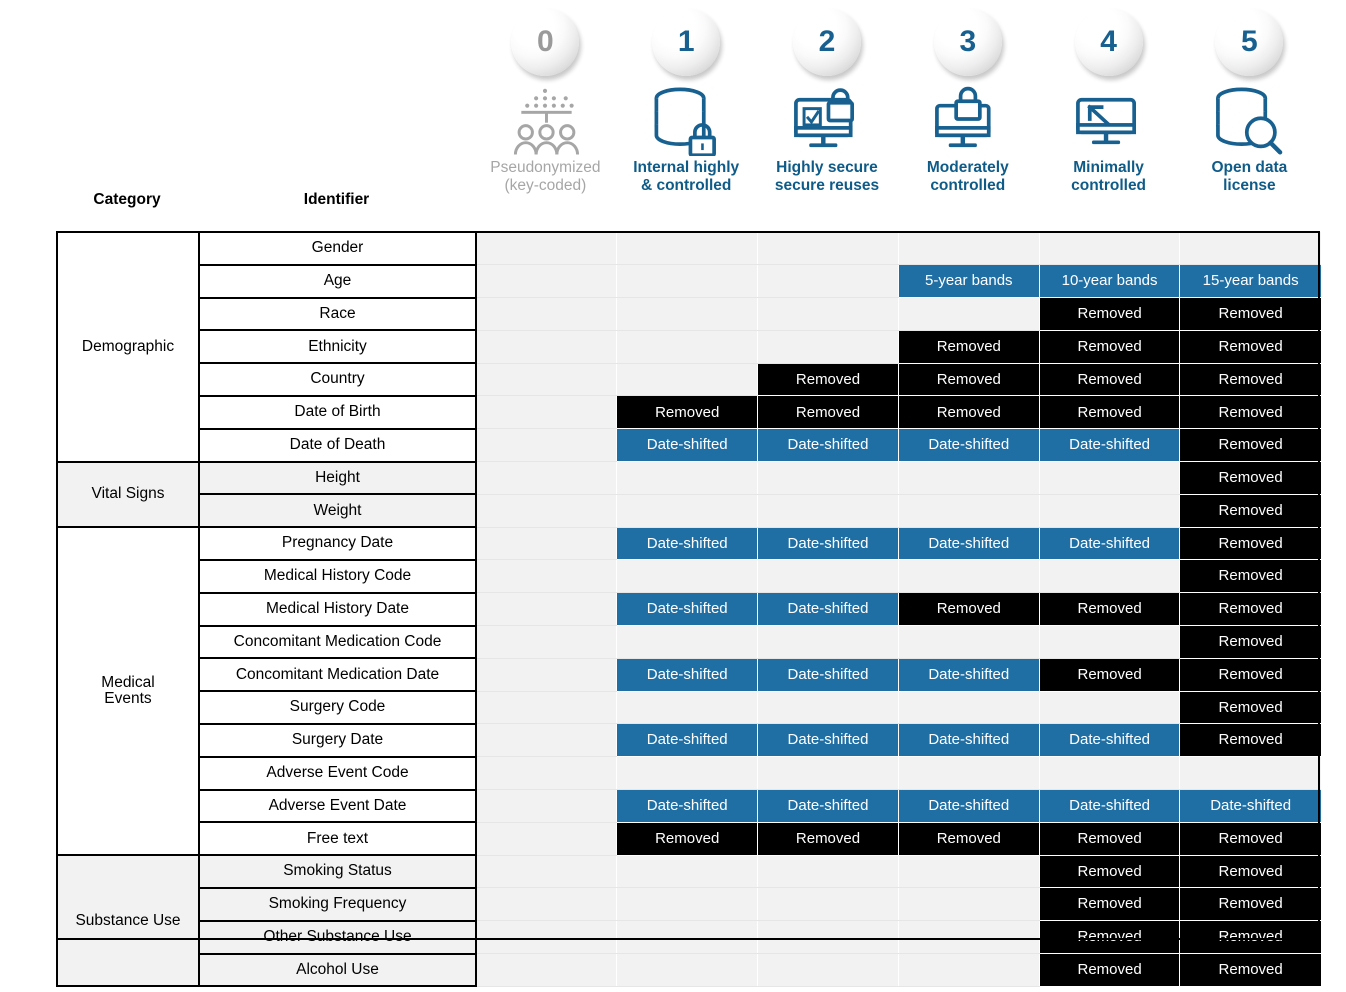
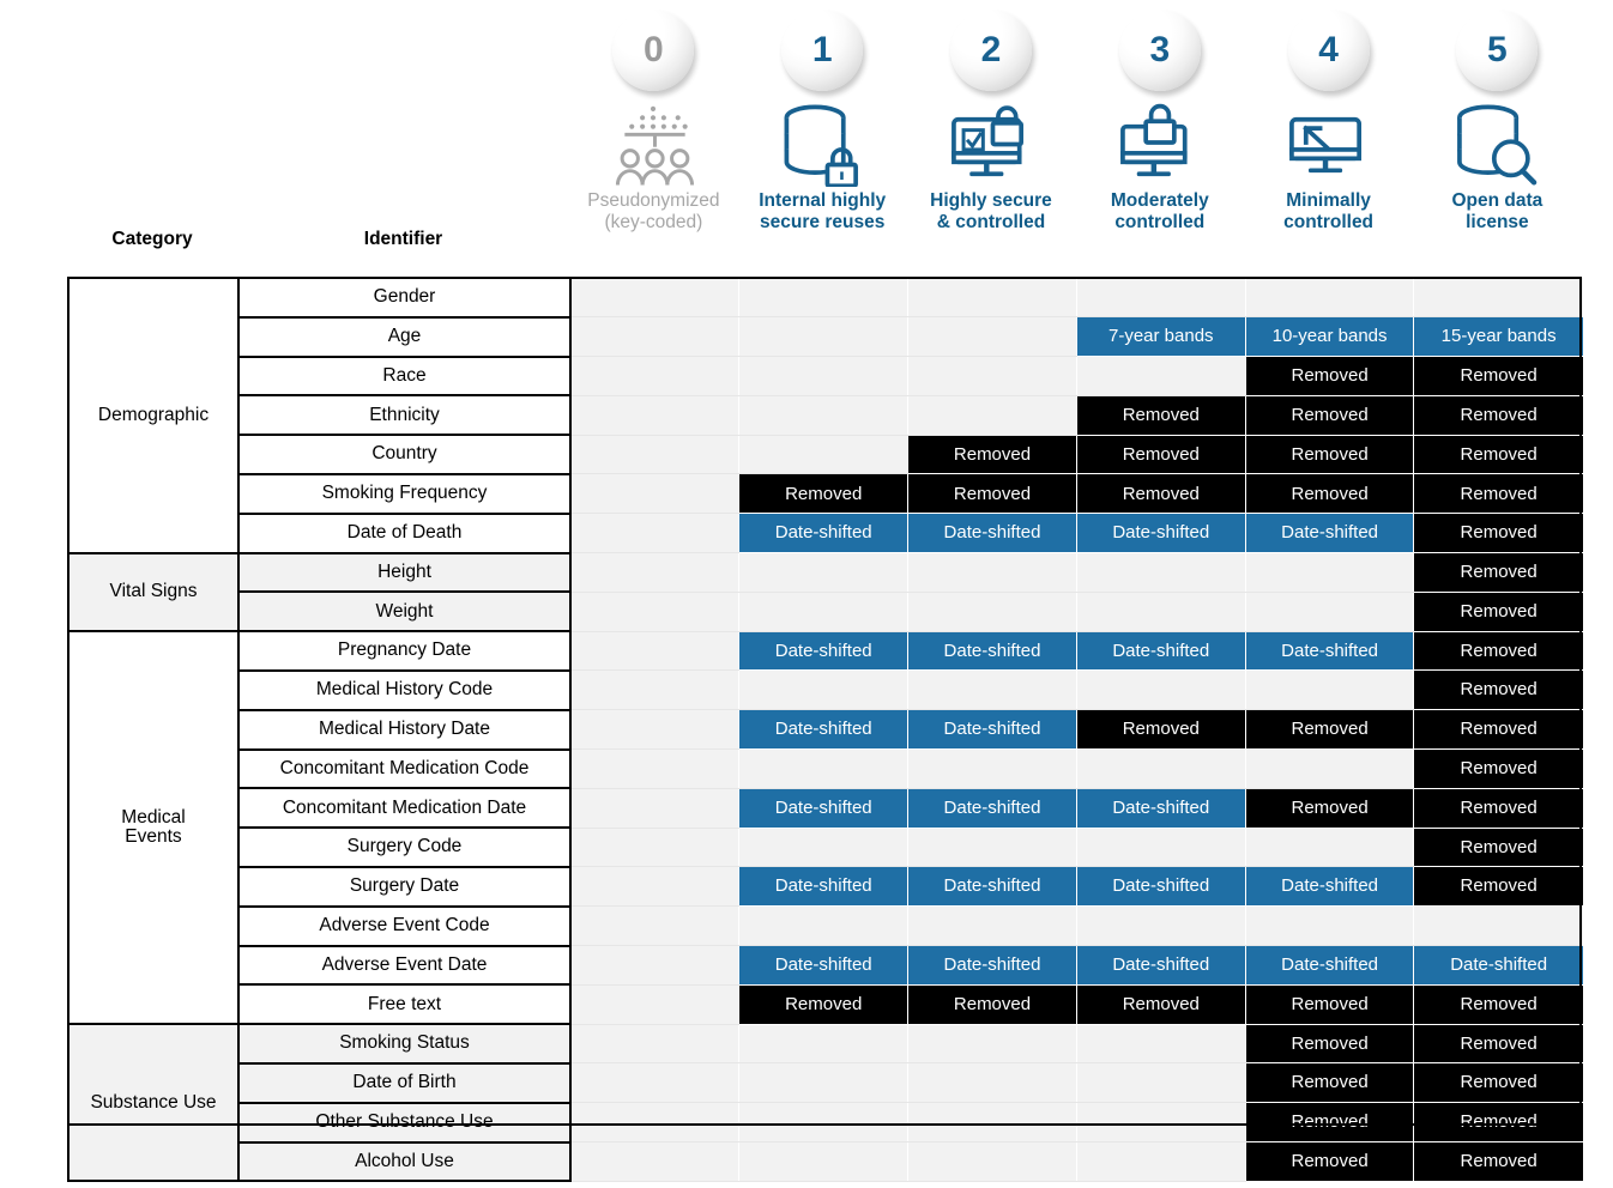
  0
  Pseudonymized
  (key-coded)
  1
  Internal highly
- & controlled
+ secure reuses
  2
  Highly secure
- secure reuses
+ & controlled
  3
  Moderately
  controlled
  4
  Minimally
  controlled
  5
  Open data
  license
  Category
  Identifier
  Demographic	Gender
- Age				5-year bands	10-year bands	15-year bands
+ Age				7-year bands	10-year bands	15-year bands
  Race					Removed	Removed
  Ethnicity				Removed	Removed	Removed
  Country			Removed	Removed	Removed	Removed
- Date of Birth		Removed	Removed	Removed	Removed	Removed
+ Smoking Frequency		Removed	Removed	Removed	Removed	Removed
  Date of Death		Date-shifted	Date-shifted	Date-shifted	Date-shifted	Removed
  Vital Signs	Height						Removed
  Weight						Removed
  MedicalEvents	Pregnancy Date		Date-shifted	Date-shifted	Date-shifted	Date-shifted	Removed
  Medical History Code						Removed
  Medical History Date		Date-shifted	Date-shifted	Removed	Removed	Removed
  Concomitant Medication Code						Removed
  Concomitant Medication Date		Date-shifted	Date-shifted	Date-shifted	Removed	Removed
  Surgery Code						Removed
  Surgery Date		Date-shifted	Date-shifted	Date-shifted	Date-shifted	Removed
  Adverse Event Code
  Adverse Event Date		Date-shifted	Date-shifted	Date-shifted	Date-shifted	Date-shifted
  Free text		Removed	Removed	Removed	Removed	Removed
  Substance Use	Smoking Status					Removed	Removed
- Smoking Frequency					Removed	Removed
+ Date of Birth					Removed	Removed
  Other Substance Use					Removed	Removed
  Alcohol Use					Removed	Removed
